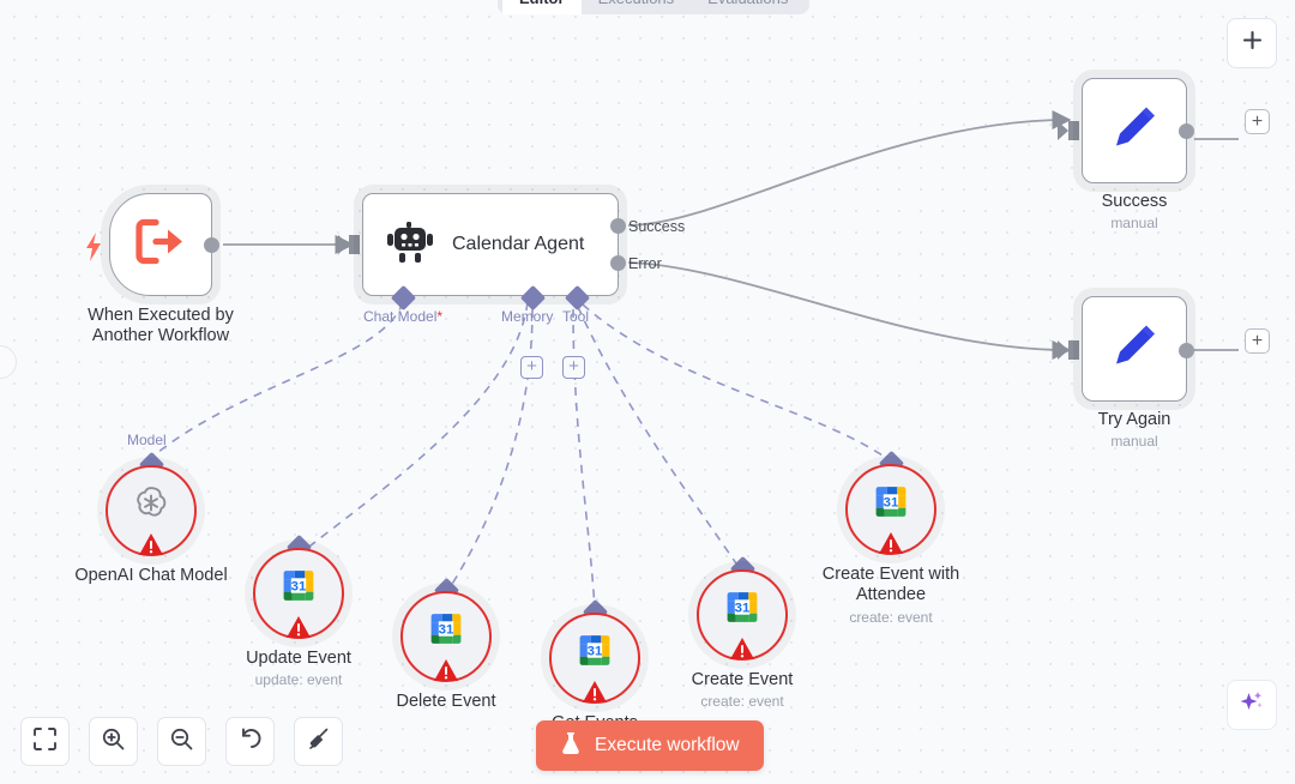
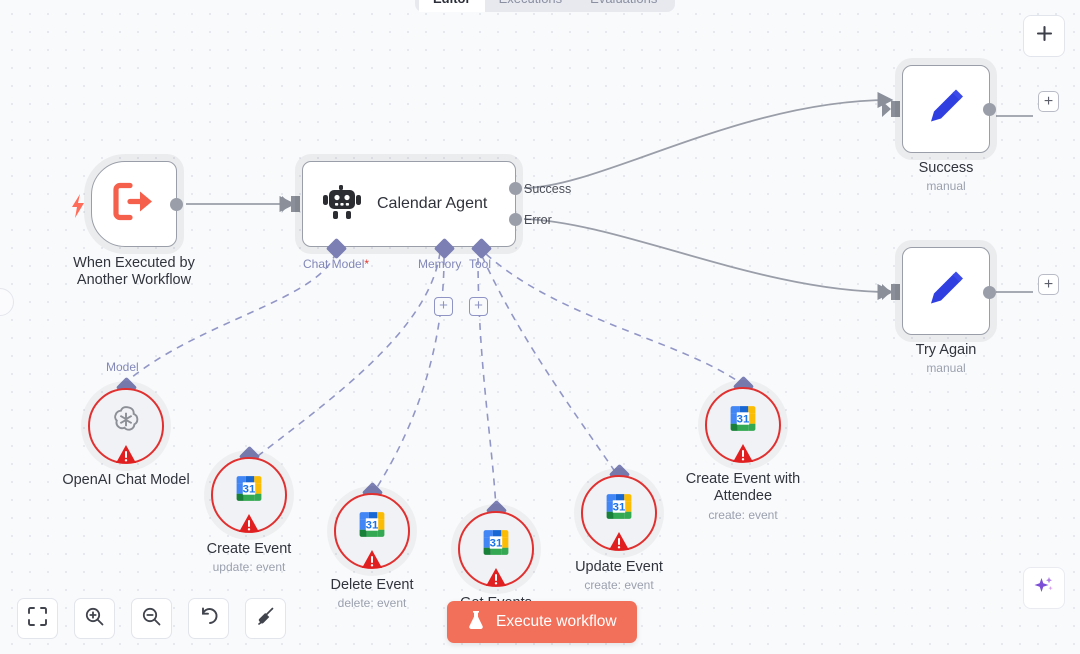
  When Executed by
  Another Workflow
  Calendar Agent
  Success
  Error
  Chat Model*
  Memory
  Tool
  +
  +
  Success
  manual
  +
  Try Again
  manual
  +
  Model
  OpenAI Chat Model
  31
- Update Event
+ Create Event
  update: event
  31
  Delete Event
+ delete: event
  31
  31
- Create Event
+ Update Event
  create: event
  31
  Create Event with
  Attendee
  create: event
  Execute workflow
